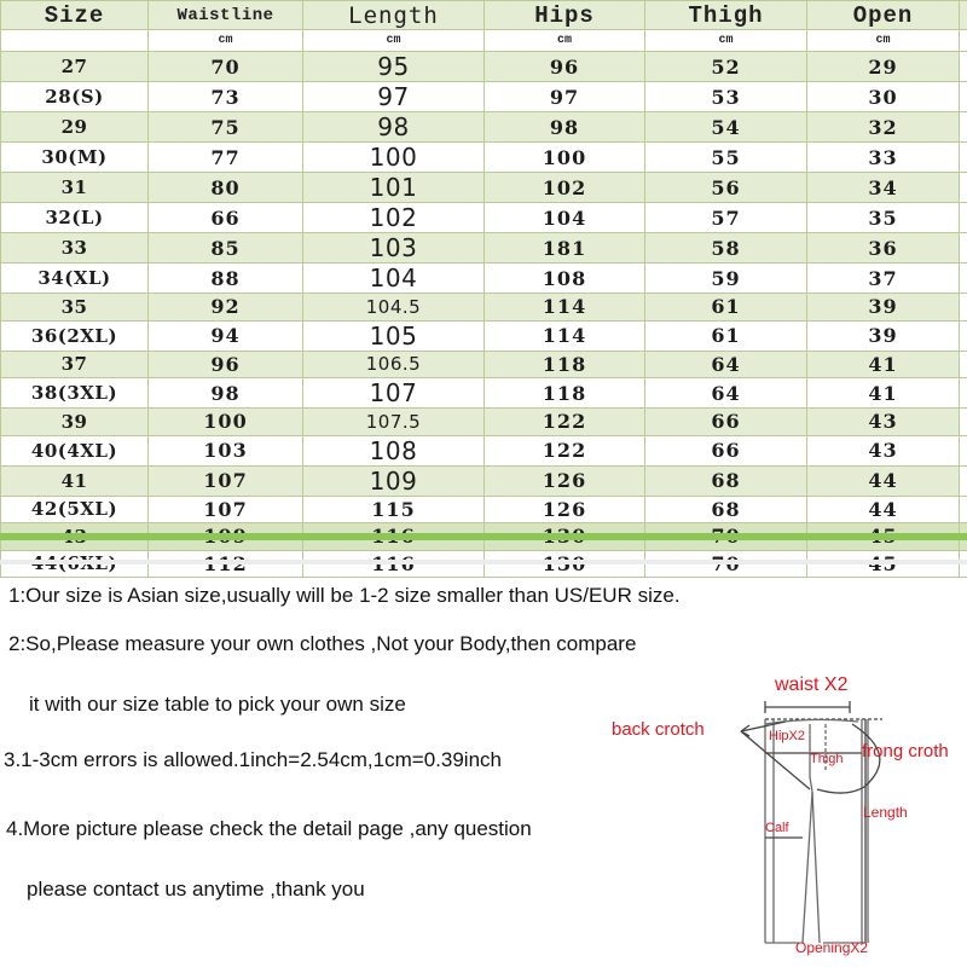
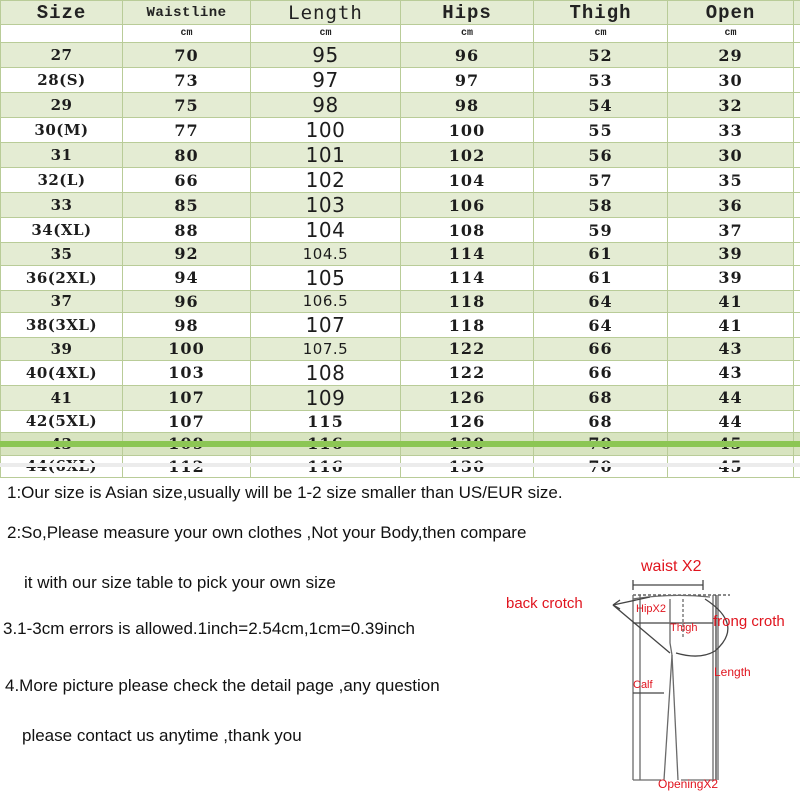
  Size	Waistline	Length	Hips	Thigh	Open
  	cm	cm	cm	cm	cm
  27	70	95	96	52	29
  28(S)	73	97	97	53	30
  29	75	98	98	54	32
  30(M)	77	100	100	55	33
- 31	80	101	102	56	34
+ 31	80	101	102	56	30
  32(L)	66	102	104	57	35
- 33	85	103	181	58	36
+ 33	85	103	106	58	36
  34(XL)	88	104	108	59	37
  35	92	104.5	114	61	39
  36(2XL)	94	105	114	61	39
  37	96	106.5	118	64	41
  38(3XL)	98	107	118	64	41
  39	100	107.5	122	66	43
  40(4XL)	103	108	122	66	43
  41	107	109	126	68	44
  42(5XL)	107	115	126	68	44
  1:Our size is Asian size,usually will be 1-2 size smaller than US/EUR size.
  2:So,Please measure your own clothes ,Not your Body,then compare
  it with our size table to pick your own size
  3.1-3cm errors is allowed.1inch=2.54cm,1cm=0.39inch
  4.More picture please check the detail page ,any question
  please contact us anytime ,thank you
  waist X2
  back crotch
  HipX2
  frong croth
  Thigh
  Length
  Calf
  OpeningX2
